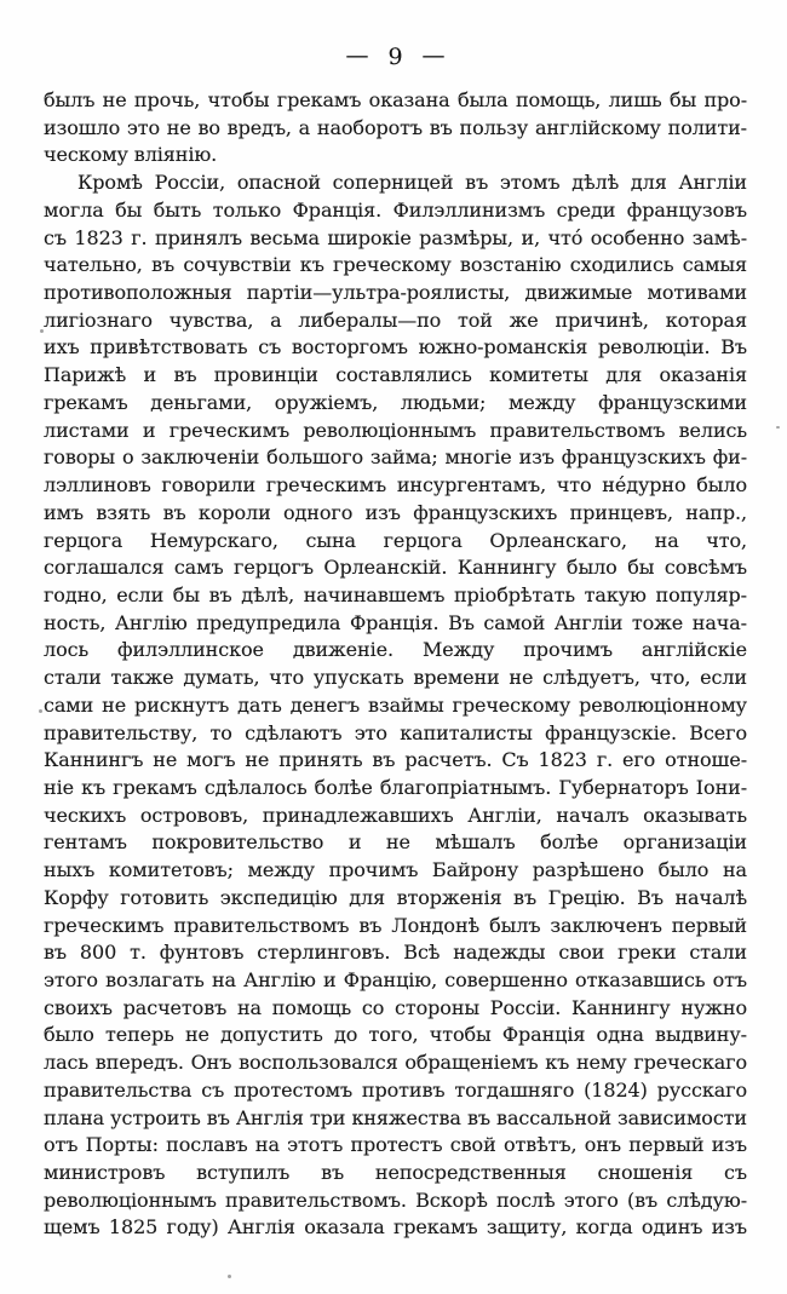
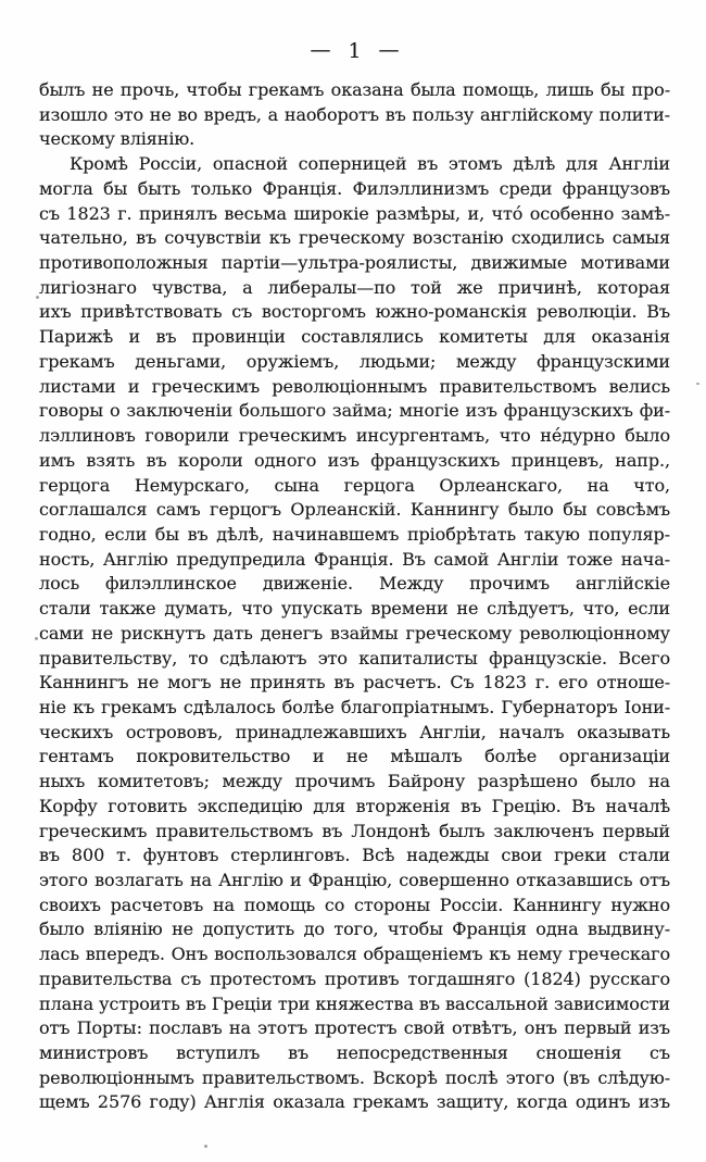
- — 9 —
+ — 1 —
  былъ не прочь, чтобы грекамъ оказана была помощь, лишь бы про-
  изошло это не во вредъ, а наоборотъ въ пользу англійскому полити-
  ческому вліянію.
  Кромѣ Россіи, опасной соперницей въ этомъ дѣлѣ для Англіи
  могла бы быть только Франція. Филэллинизмъ среди французовъ
  съ 1823 г. принялъ весьма широкіе размѣры, и, что́ особенно замѣ-
  чательно, въ сочувствіи къ греческому возстанію сходились самыя
  противоположныя партіи—ультра-роялисты, движимые мотивами
  лигіознаго чувства, а либералы—по той же причинѣ, которая
  ихъ привѣтствовать съ восторгомъ южно-романскія революціи. Въ
  Парижѣ и въ провинціи составлялись комитеты для оказанія
  грекамъ деньгами, оружіемъ, людьми; между французскими
  листами и греческимъ революціоннымъ правительствомъ велись
  говоры о заключеніи большого займа; многіе изъ французскихъ фи-
  лэллиновъ говорили греческимъ инсургентамъ, что не́дурно было
  имъ взять въ короли одного изъ французскихъ принцевъ, напр.,
  герцога Немурскаго, сына герцога Орлеанскаго, на что,
  соглашался самъ герцогъ Орлеанскій. Каннингу было бы совсѣмъ
  годно, если бы въ дѣлѣ, начинавшемъ пріобрѣтать такую популяр-
  ность, Англію предупредила Франція. Въ самой Англіи тоже нача-
  лось филэллинское движеніе. Между прочимъ англійскіе
  стали также думать, что упускать времени не слѣдуетъ, что, если
  сами не рискнутъ дать денегъ взаймы греческому революціонному
  правительству, то сдѣлаютъ это капиталисты французскіе. Всего
  Каннингъ не могъ не принять въ расчетъ. Съ 1823 г. его отноше-
  ніе къ грекамъ сдѣлалось болѣе благопріатнымъ. Губернаторъ Іони-
  ческихъ острововъ, принадлежавшихъ Англіи, началъ оказывать
  гентамъ покровительство и не мѣшалъ болѣе организаціи
  ныхъ комитетовъ; между прочимъ Байрону разрѣшено было на
  Корфу готовить экспедицію для вторженія въ Грецію. Въ началѣ
  греческимъ правительствомъ въ Лондонѣ былъ заключенъ первый
  въ 800 т. фунтовъ стерлинговъ. Всѣ надежды свои греки стали
  этого возлагать на Англію и Францію, совершенно отказавшись отъ
  своихъ расчетовъ на помощь со стороны Россіи. Каннингу нужно
- было теперь не допустить до того, чтобы Франція одна выдвину-
+ было вліянію не допустить до того, чтобы Франція одна выдвину-
  лась впередъ. Онъ воспользовался обращеніемъ къ нему греческаго
  правительства съ протестомъ противъ тогдашняго (1824) русскаго
- плана устроить въ Англія три княжества въ вассальной зависимости
+ плана устроить въ Греціи три княжества въ вассальной зависимости
  отъ Порты: пославъ на этотъ протестъ свой отвѣтъ, онъ первый изъ
  министровъ вступилъ въ непосредственныя сношенія съ
  революціоннымъ правительствомъ. Вскорѣ послѣ этого (въ слѣдую-
- щемъ 1825 году) Англія оказала грекамъ защиту, когда одинъ изъ
+ щемъ 2576 году) Англія оказала грекамъ защиту, когда одинъ изъ
